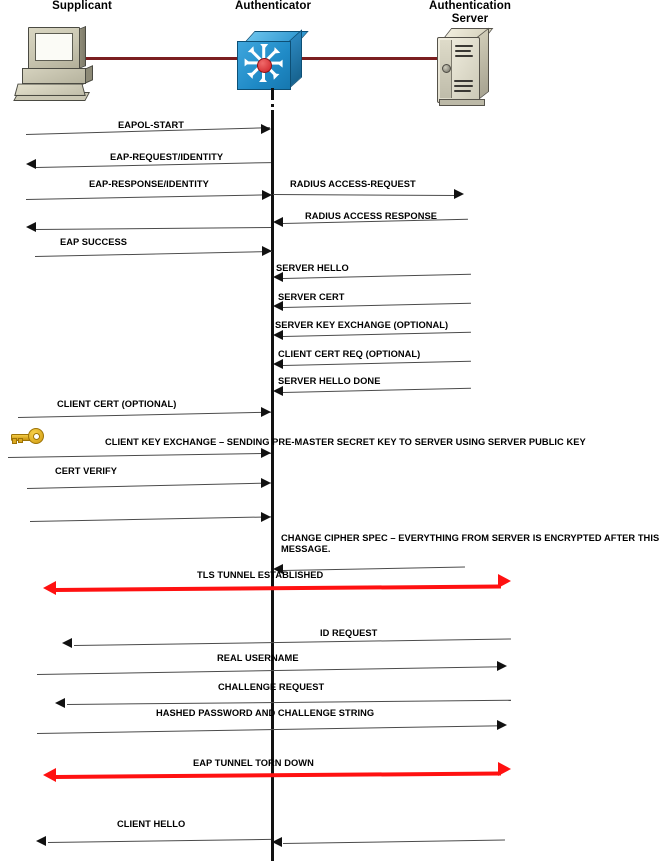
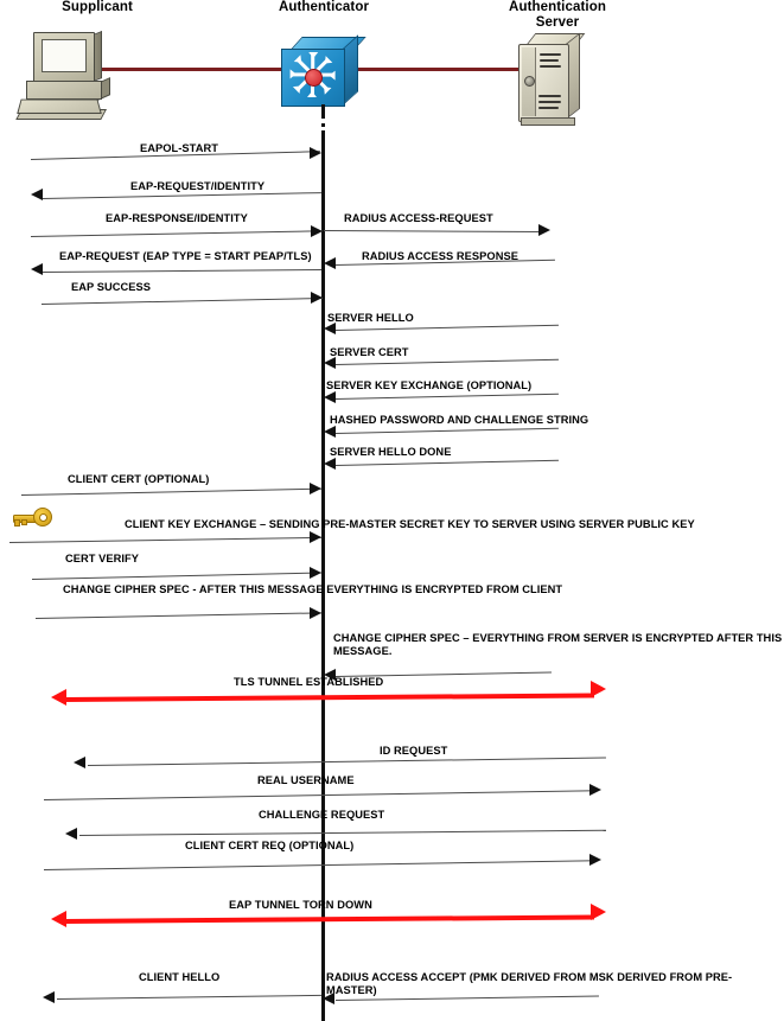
  Supplicant
  Authenticator
  Authentication
  Server
  EAPOL-START
  EAP-REQUEST/IDENTITY
  EAP-RESPONSE/IDENTITY
  RADIUS ACCESS-REQUEST
+ EAP-REQUEST (EAP TYPE = START PEAP/TLS)
  RADIUS ACCESS RESPONSE
  EAP SUCCESS
  SERVER HELLO
  SERVER CERT
  SERVER KEY EXCHANGE (OPTIONAL)
- CLIENT CERT REQ (OPTIONAL)
+ HASHED PASSWORD AND CHALLENGE STRING
  SERVER HELLO DONE
  CLIENT CERT (OPTIONAL)
  CLIENT KEY EXCHANGE – SENDING PRE-MASTER SECRET KEY TO SERVER USING SERVER PUBLIC KEY
  CERT VERIFY
+ CHANGE CIPHER SPEC - AFTER THIS MESSAGE EVERYTHING IS ENCRYPTED FROM CLIENT
  CHANGE CIPHER SPEC – EVERYTHING FROM SERVER IS ENCRYPTED AFTER THIS MESSAGE.
  TLS TUNNEL ESTABLISHED
  ID REQUEST
  REAL USERNAME
  CHALLENGE REQUEST
- HASHED PASSWORD AND CHALLENGE STRING
+ CLIENT CERT REQ (OPTIONAL)
  EAP TUNNEL TORN DOWN
  CLIENT HELLO
+ RADIUS ACCESS ACCEPT (PMK DERIVED FROM MSK DERIVED FROM PRE-MASTER)
